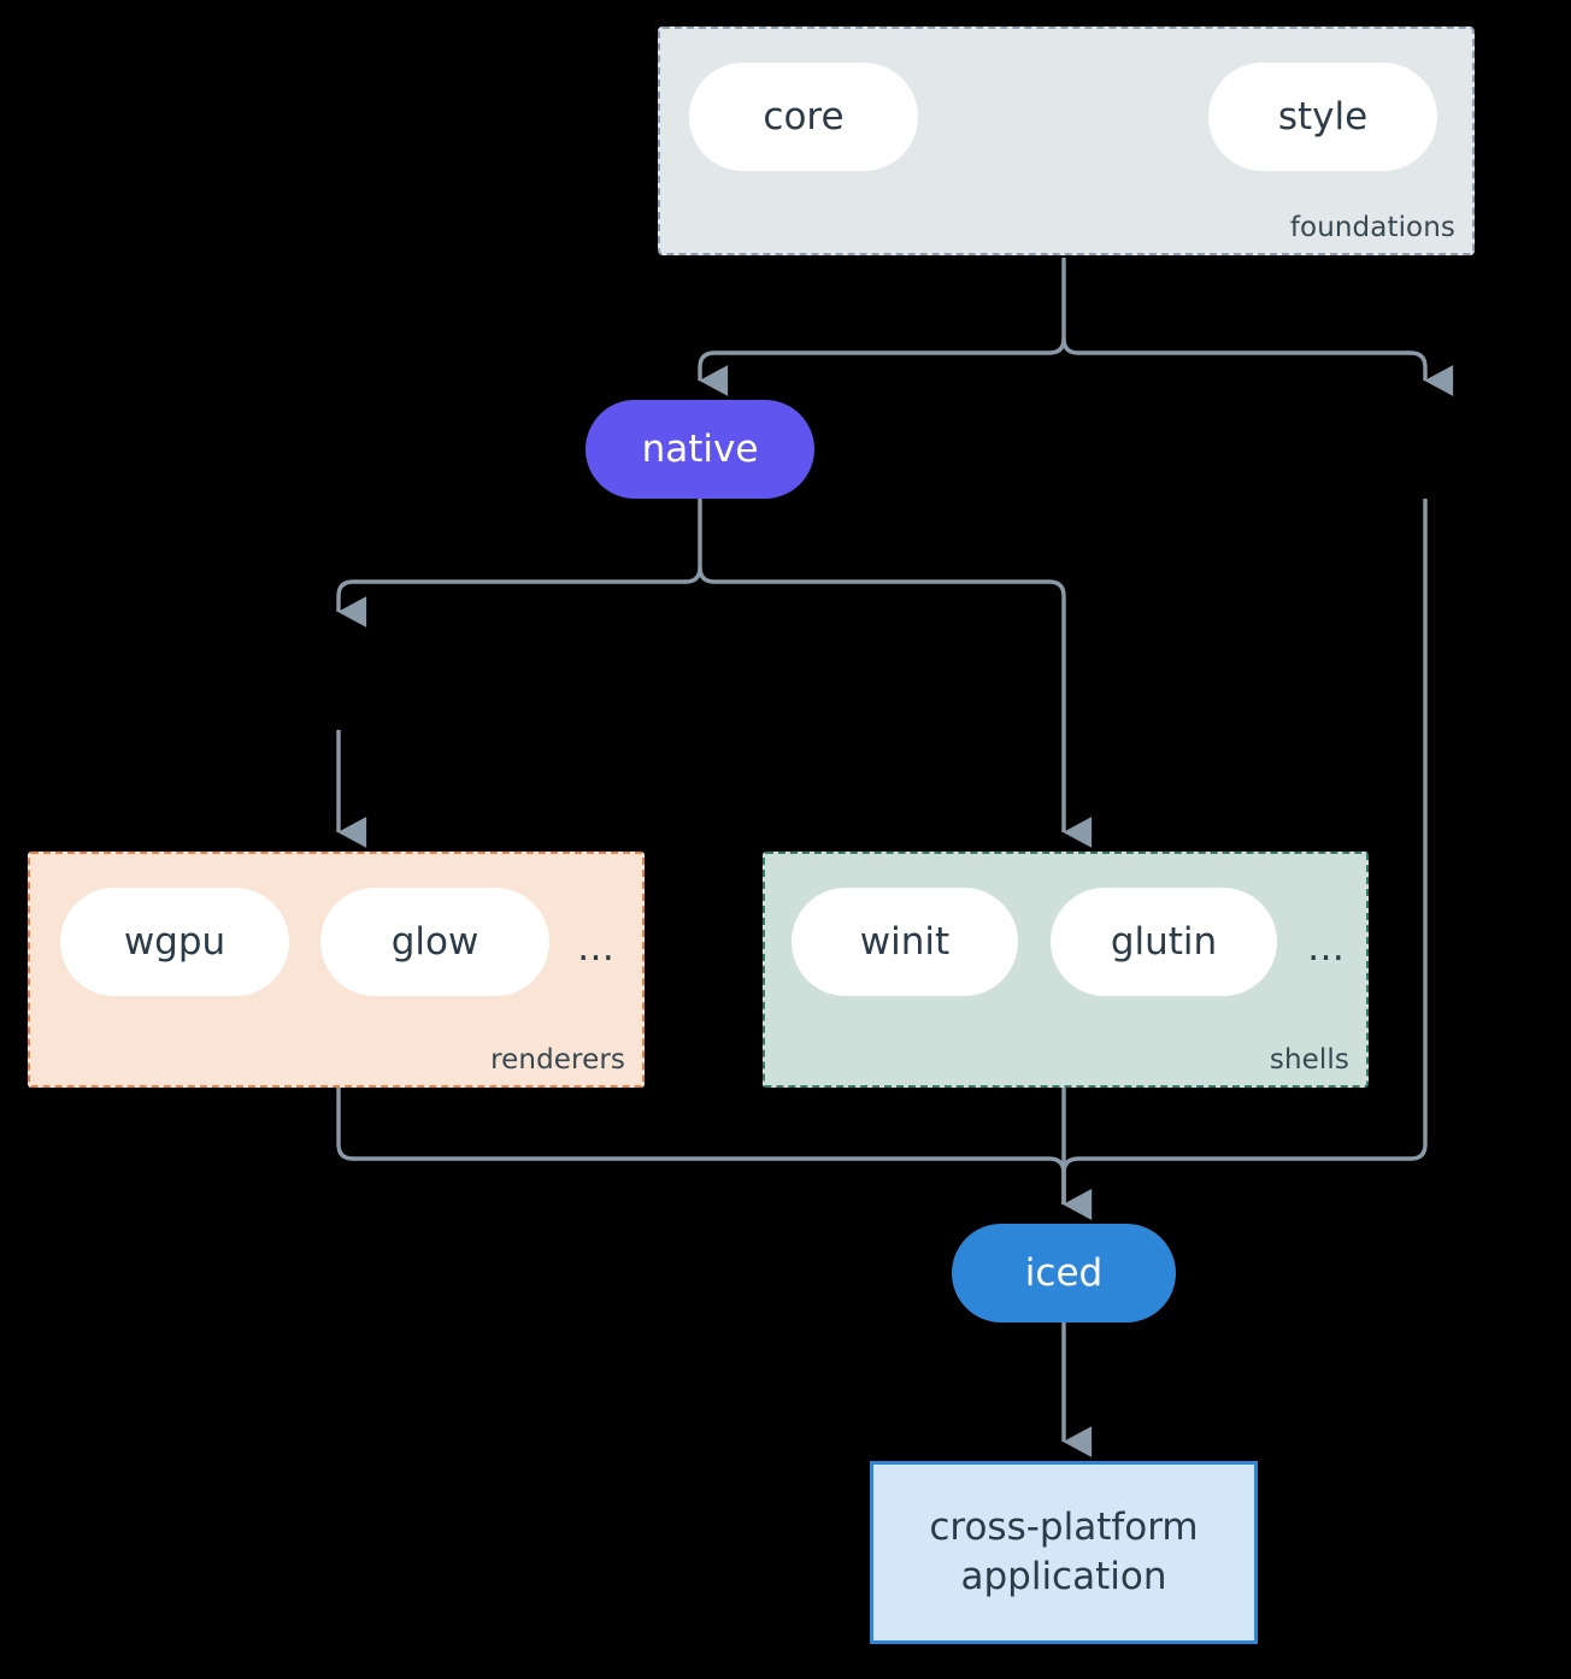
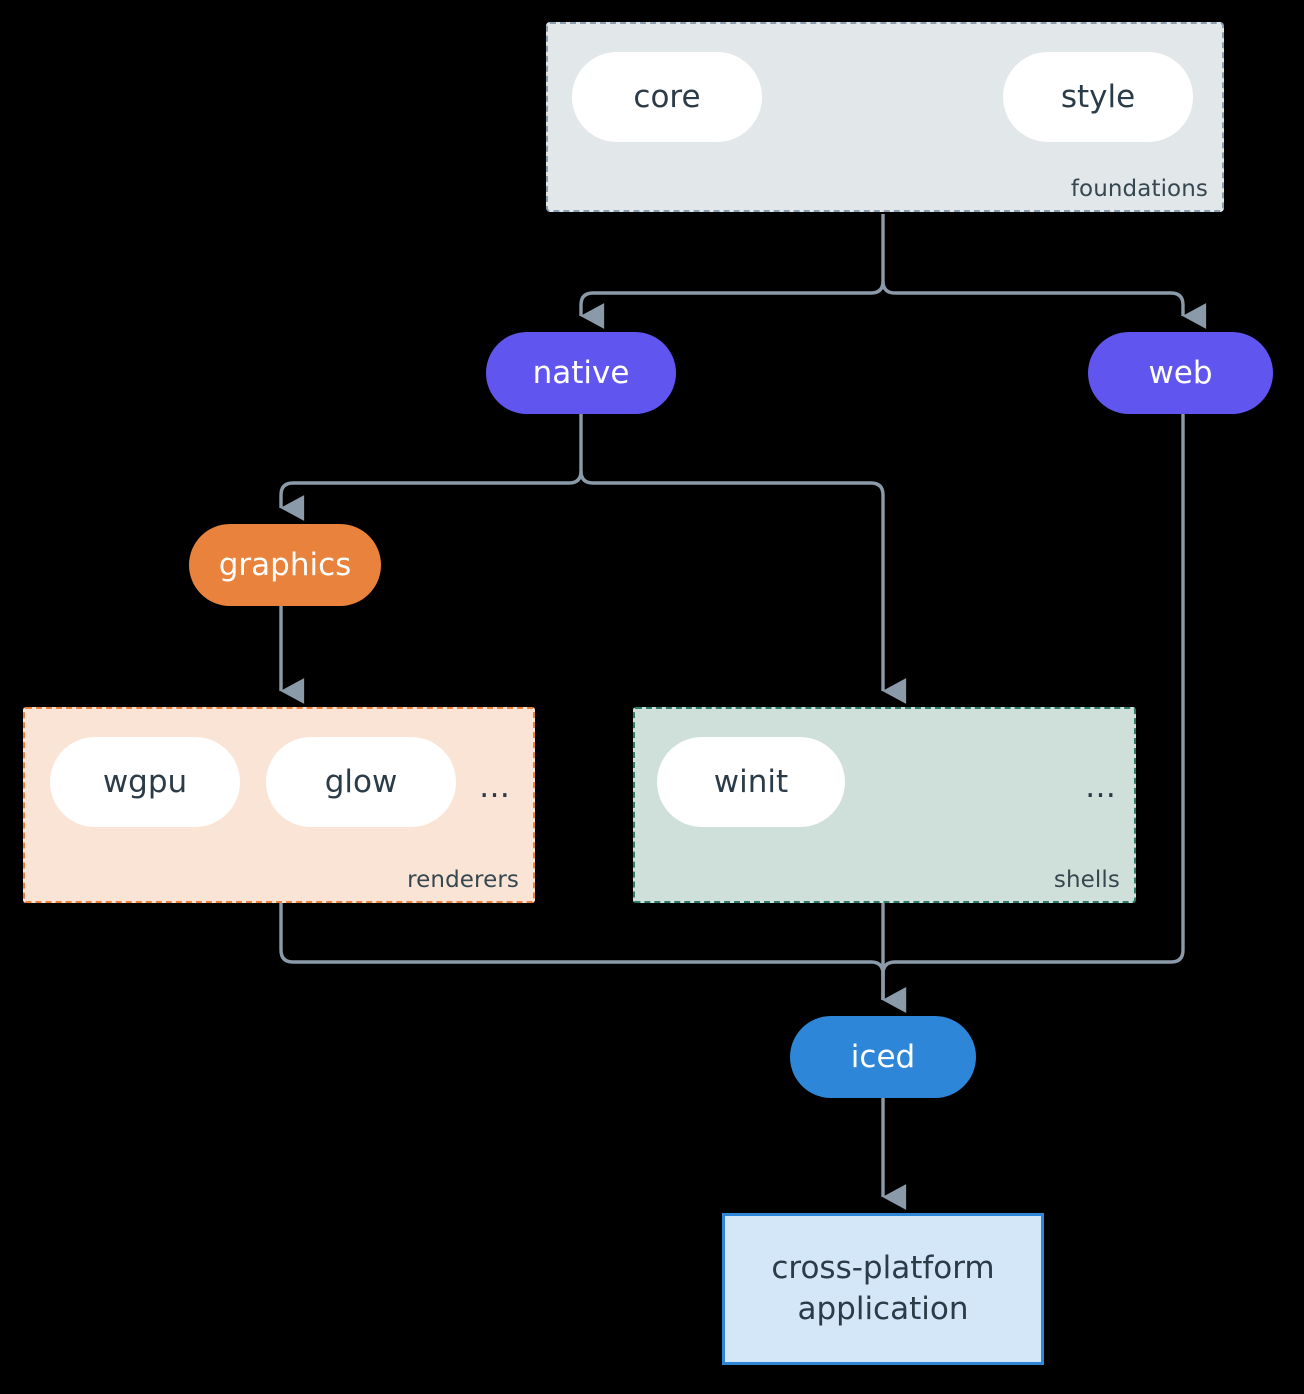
  foundations
  core
  style
  native
+ web
+ graphics
  renderers
  wgpu
  glow
  …
  shells
  winit
- glutin
  …
  iced
  cross-platform
  application
